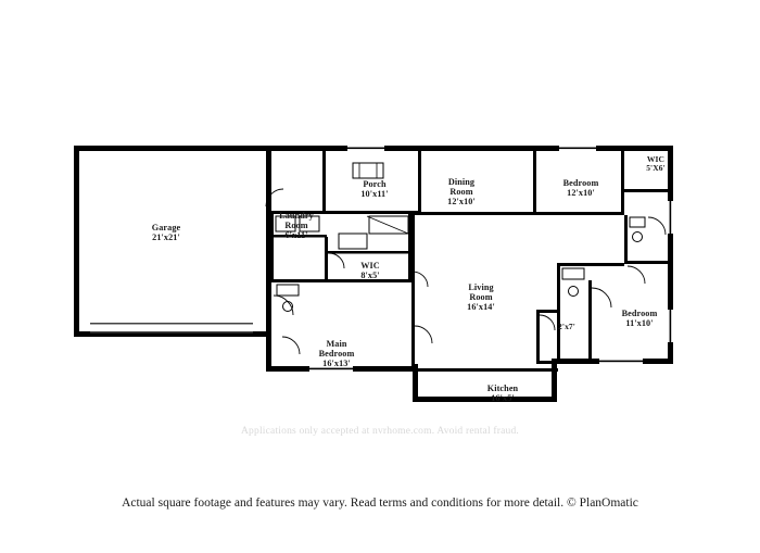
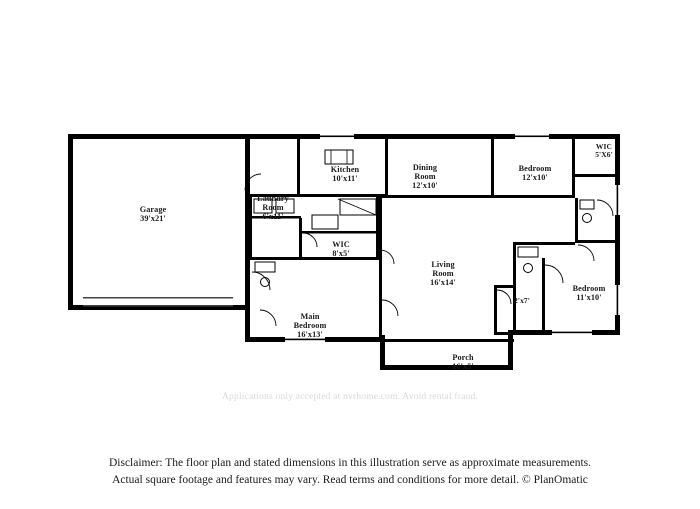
  Garage
- 21'x21'
+ 39'x21'
- Porch
+ Kitchen
  10'x11'
  Laundry
  Room
  6'x11'
  Dining
  Room
  12'x10'
  WIC
  8'x5'
  Living
  Room
  16'x14'
  Main
  Bedroom
  16'x13'
- Kitchen
+ Porch
  16'x5'
  Bedroom
  12'x10'
  WIC
  5'X6'
  Bedroom
  11'x10'
  2'x7'
  Applications only accepted at nvrhome.com. Avoid rental fraud.
+ Disclaimer: The floor plan and stated dimensions in this illustration serve as approximate measurements.
  Actual square footage and features may vary. Read terms and conditions for more detail. © PlanOmatic
